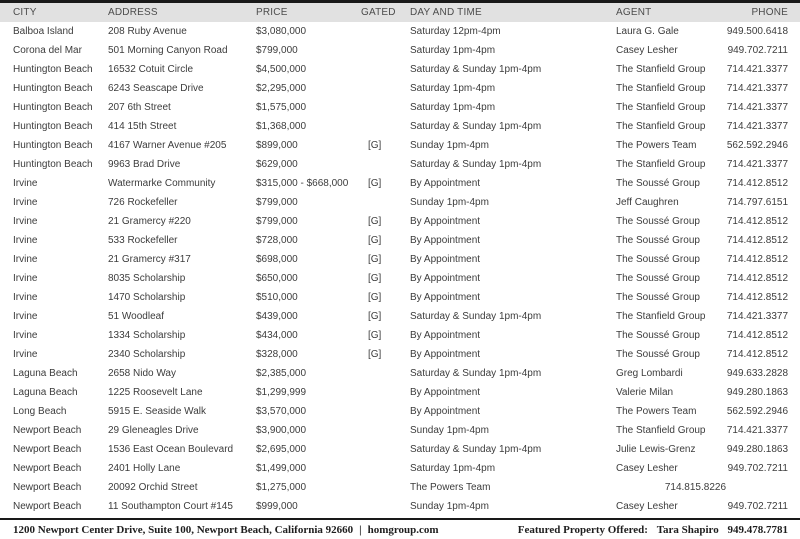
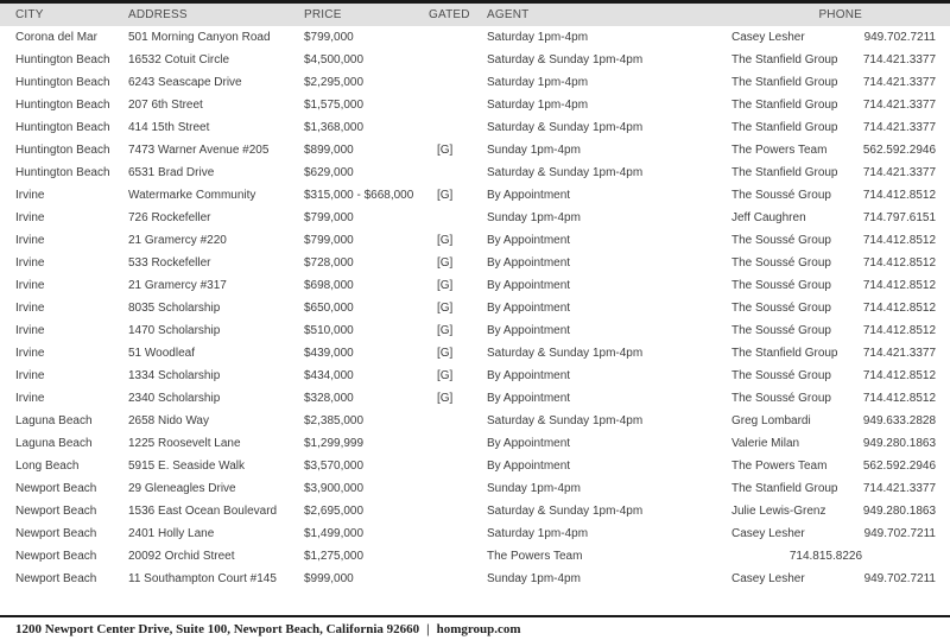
  CITY
  ADDRESS
  PRICE
  GATED
- DAY AND TIME
  AGENT
  PHONE
- Balboa Island
- 208 Ruby Avenue
- $3,080,000
- Saturday 12pm-4pm
- Laura G. Gale
- 949.500.6418
  Corona del Mar
  501 Morning Canyon Road
  $799,000
  Saturday 1pm-4pm
  Casey Lesher
  949.702.7211
  Huntington Beach
  16532 Cotuit Circle
  $4,500,000
  Saturday & Sunday 1pm-4pm
  The Stanfield Group
  714.421.3377
  Huntington Beach
  6243 Seascape Drive
  $2,295,000
  Saturday 1pm-4pm
  The Stanfield Group
  714.421.3377
  Huntington Beach
  207 6th Street
  $1,575,000
  Saturday 1pm-4pm
  The Stanfield Group
  714.421.3377
  Huntington Beach
  414 15th Street
  $1,368,000
  Saturday & Sunday 1pm-4pm
  The Stanfield Group
  714.421.3377
  Huntington Beach
- 4167 Warner Avenue #205
+ 7473 Warner Avenue #205
  $899,000
  [G]
  Sunday 1pm-4pm
  The Powers Team
  562.592.2946
  Huntington Beach
- 9963 Brad Drive
+ 6531 Brad Drive
  $629,000
  Saturday & Sunday 1pm-4pm
  The Stanfield Group
  714.421.3377
  Irvine
  Watermarke Community
  $315,000 - $668,000
  [G]
  By Appointment
  The Soussé Group
  714.412.8512
  Irvine
  726 Rockefeller
  $799,000
  Sunday 1pm-4pm
  Jeff Caughren
  714.797.6151
  Irvine
  21 Gramercy #220
  $799,000
  [G]
  By Appointment
  The Soussé Group
  714.412.8512
  Irvine
  533 Rockefeller
  $728,000
  [G]
  By Appointment
  The Soussé Group
  714.412.8512
  Irvine
  21 Gramercy #317
  $698,000
  [G]
  By Appointment
  The Soussé Group
  714.412.8512
  Irvine
  8035 Scholarship
  $650,000
  [G]
  By Appointment
  The Soussé Group
  714.412.8512
  Irvine
  1470 Scholarship
  $510,000
  [G]
  By Appointment
  The Soussé Group
  714.412.8512
  Irvine
  51 Woodleaf
  $439,000
  [G]
  Saturday & Sunday 1pm-4pm
  The Stanfield Group
  714.421.3377
  Irvine
  1334 Scholarship
  $434,000
  [G]
  By Appointment
  The Soussé Group
  714.412.8512
  Irvine
  2340 Scholarship
  $328,000
  [G]
  By Appointment
  The Soussé Group
  714.412.8512
  Laguna Beach
  2658 Nido Way
  $2,385,000
  Saturday & Sunday 1pm-4pm
  Greg Lombardi
  949.633.2828
  Laguna Beach
  1225 Roosevelt Lane
  $1,299,999
  By Appointment
  Valerie Milan
  949.280.1863
  Long Beach
  5915 E. Seaside Walk
  $3,570,000
  By Appointment
  The Powers Team
  562.592.2946
  Newport Beach
  29 Gleneagles Drive
  $3,900,000
  Sunday 1pm-4pm
  The Stanfield Group
  714.421.3377
  Newport Beach
  1536 East Ocean Boulevard
  $2,695,000
  Saturday & Sunday 1pm-4pm
  Julie Lewis-Grenz
  949.280.1863
  Newport Beach
  2401 Holly Lane
  $1,499,000
  Saturday 1pm-4pm
  Casey Lesher
  949.702.7211
  Newport Beach
  20092 Orchid Street
  $1,275,000
  The Powers Team
  714.815.8226
  Newport Beach
  11 Southampton Court #145
  $999,000
  Sunday 1pm-4pm
  Casey Lesher
  949.702.7211
  1200 Newport Center Drive, Suite 100, Newport Beach, California 92660 | homgroup.com
- Featured Property Offered: Tara Shapiro 949.478.7781
